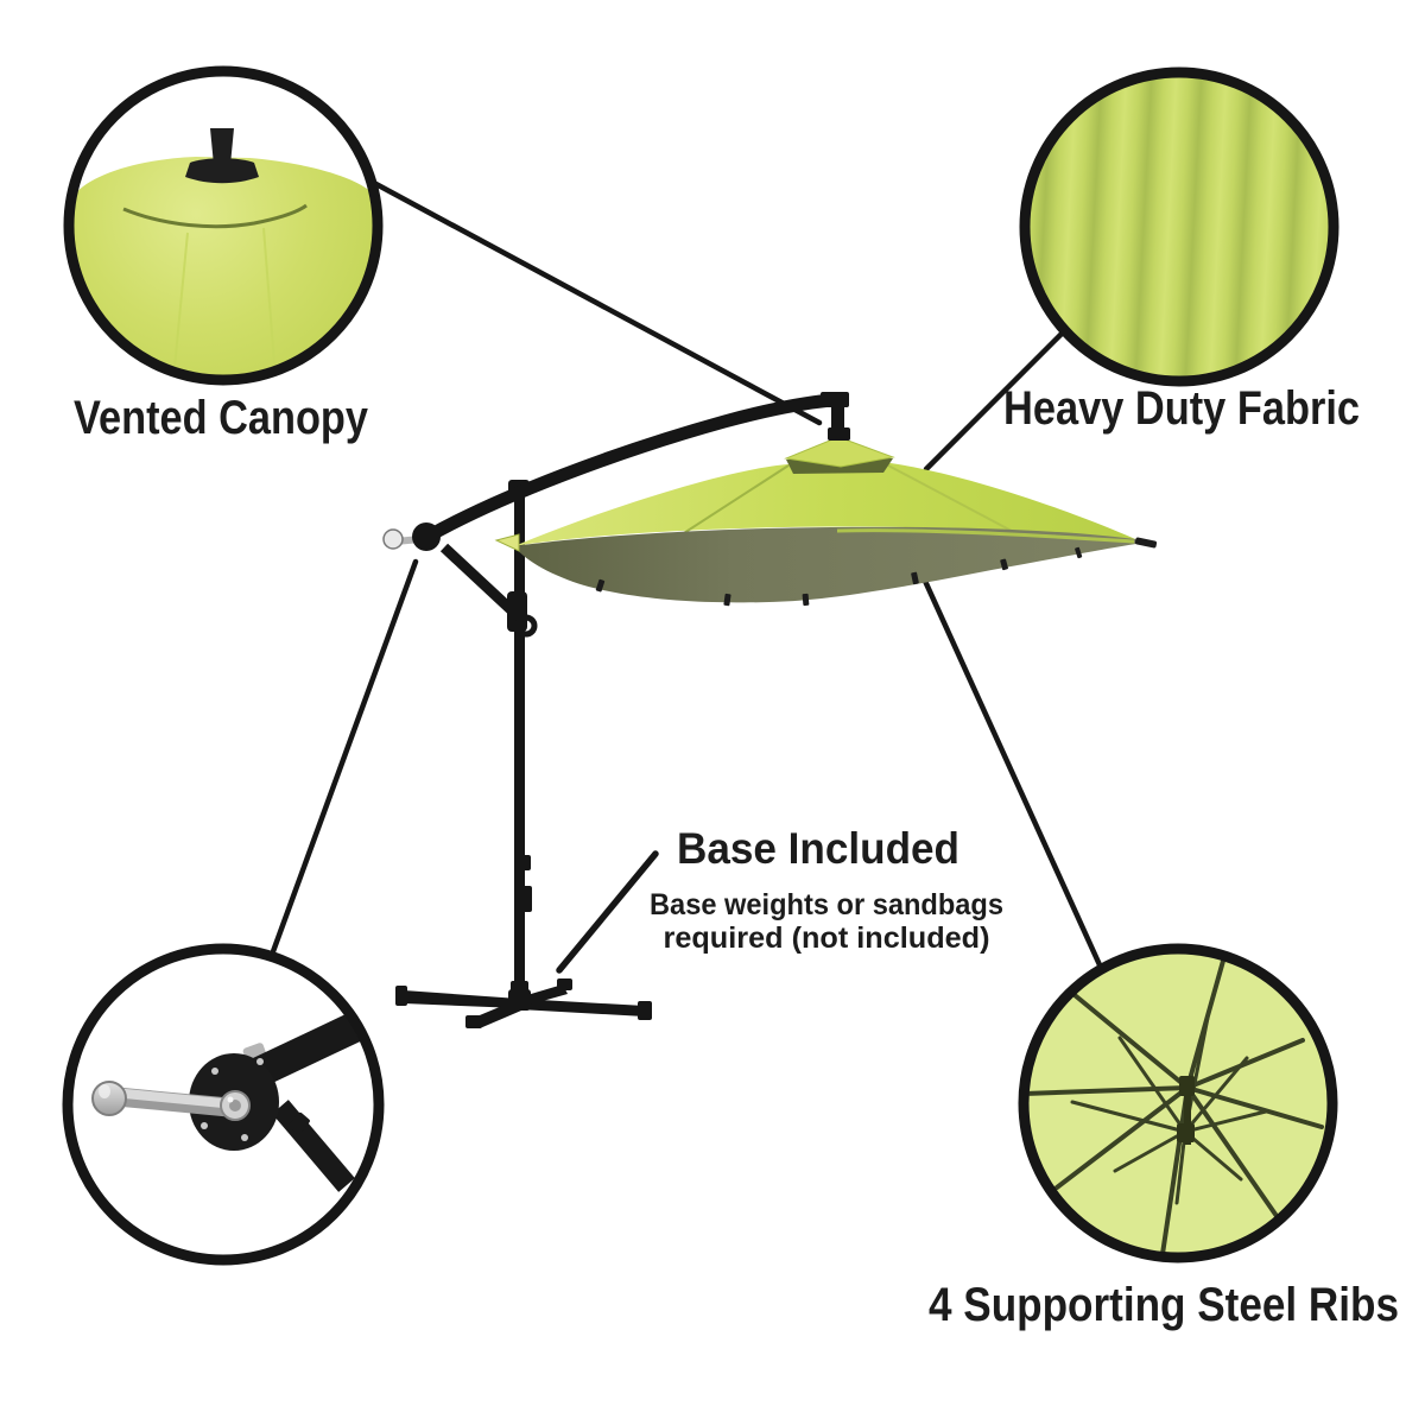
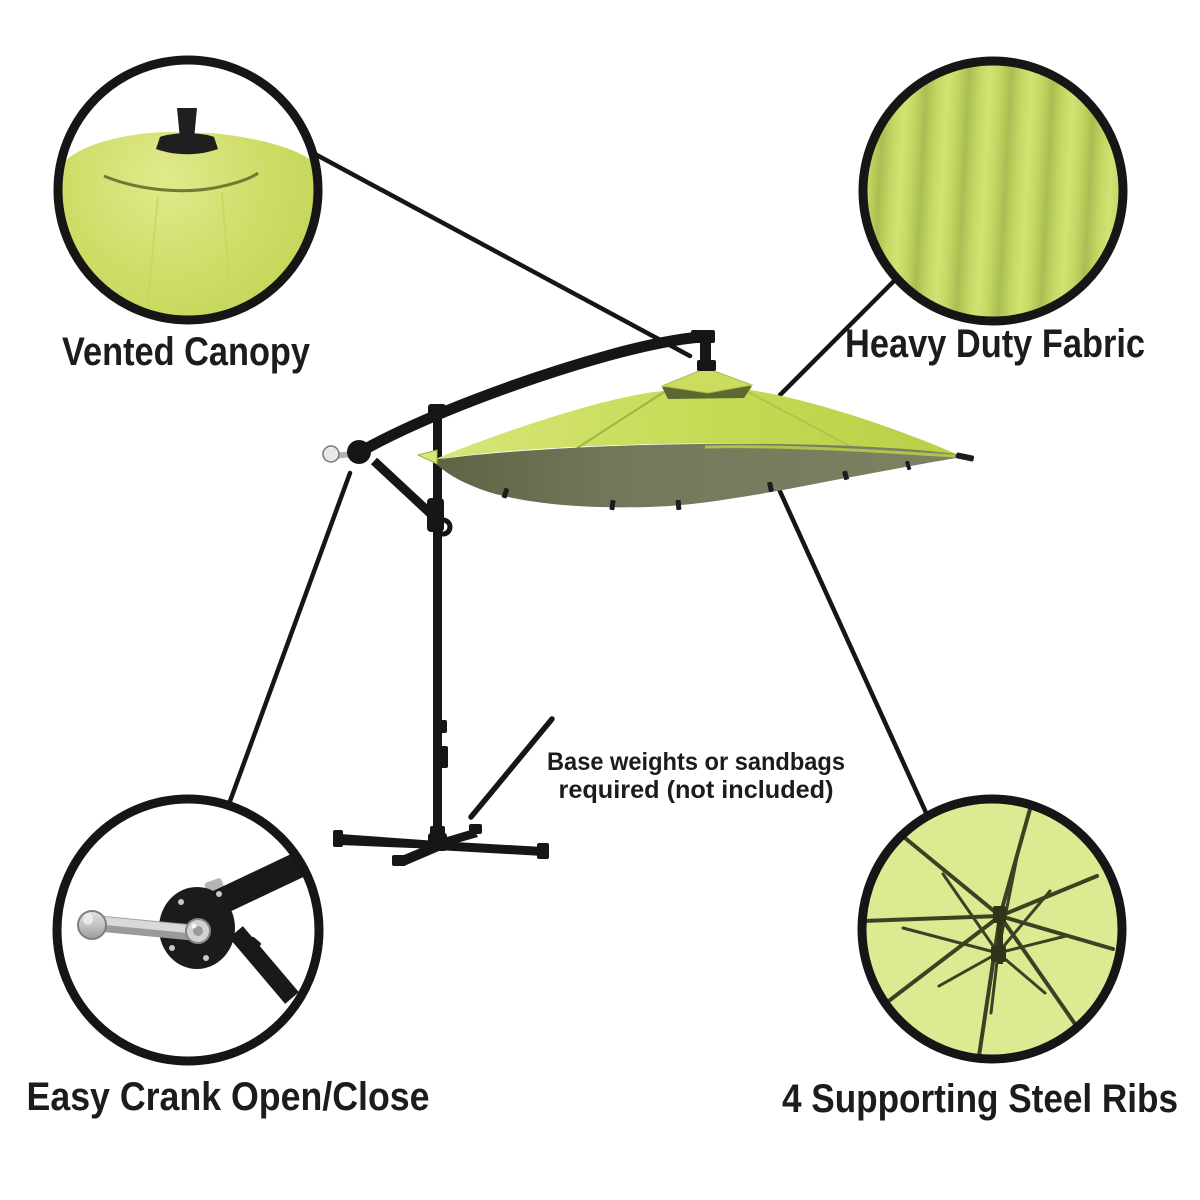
  Vented Canopy
  Heavy Duty Fabric
+ Easy Crank Open/Close
  4 Supporting Steel Ribs
- Base Included
  Base weights or sandbags
  required (not included)
